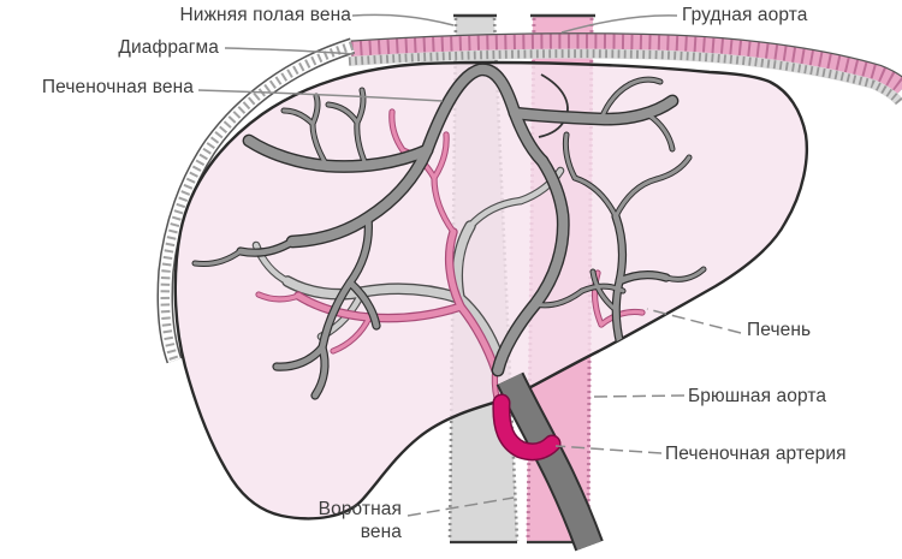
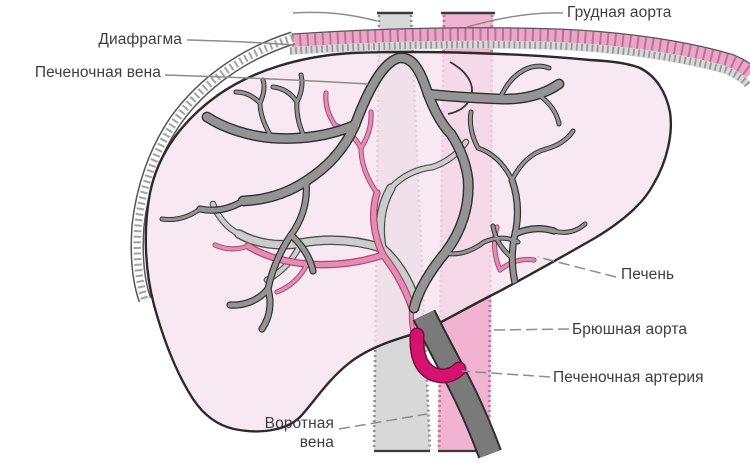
- Нижняя полая вена
  Грудная аорта
  Диафрагма
  Печеночная вена
  Печень
  Брюшная аорта
  Печеночная артерия
  Воротная вена
